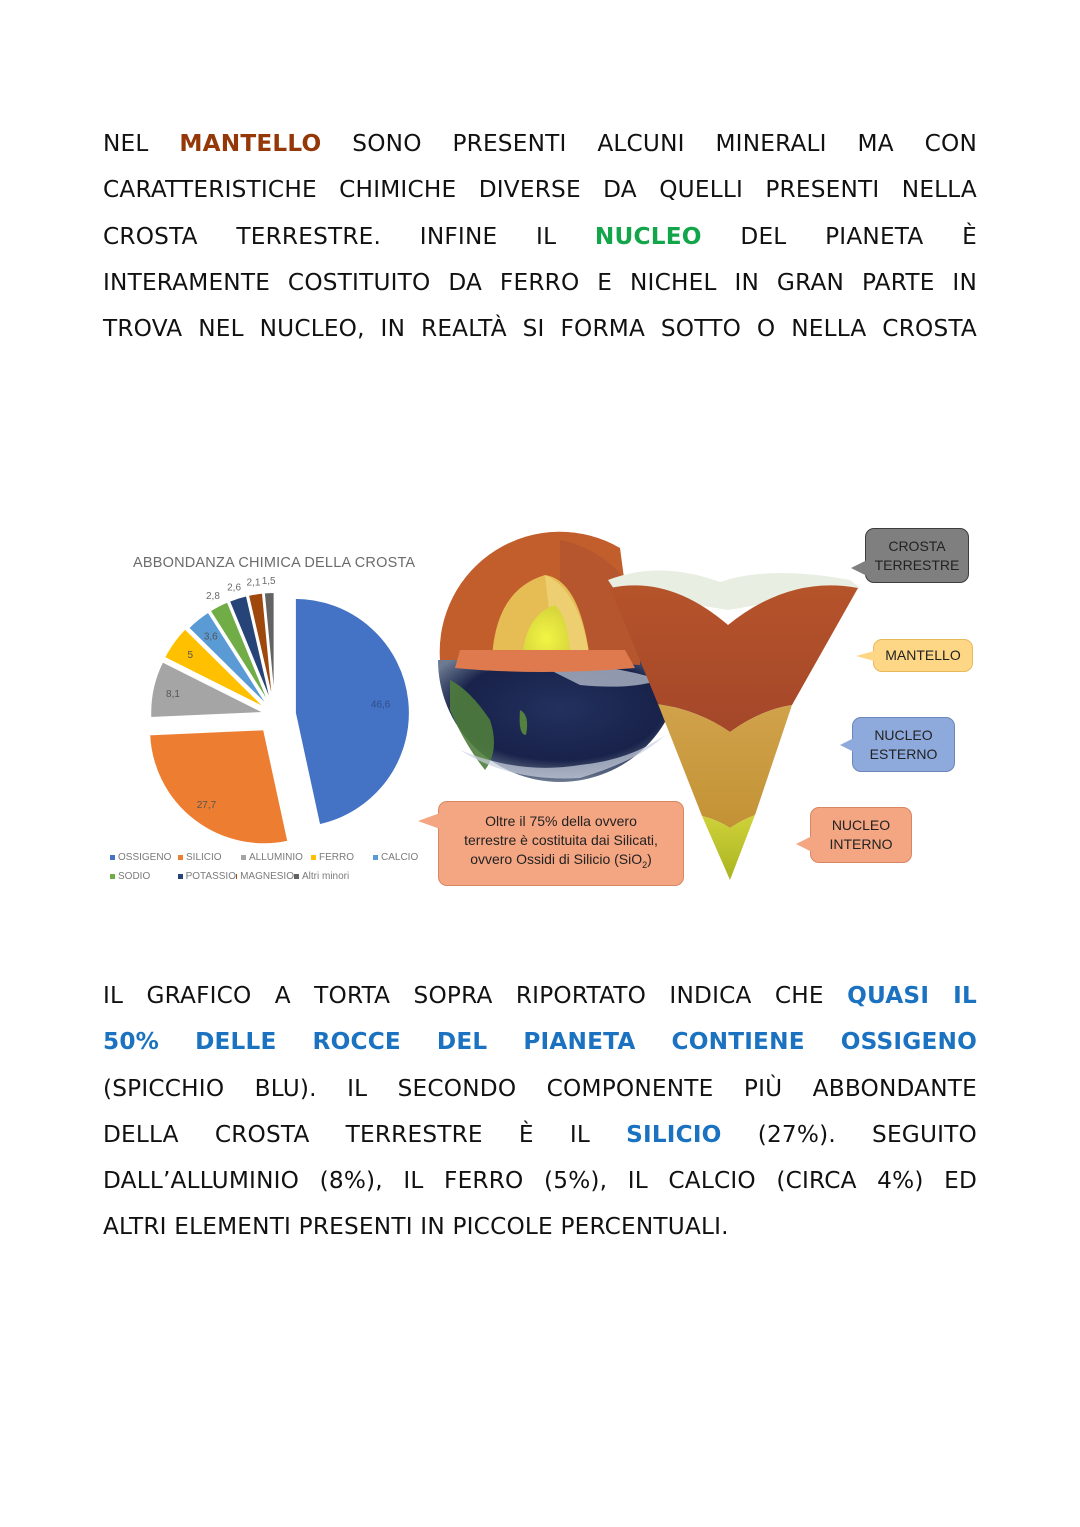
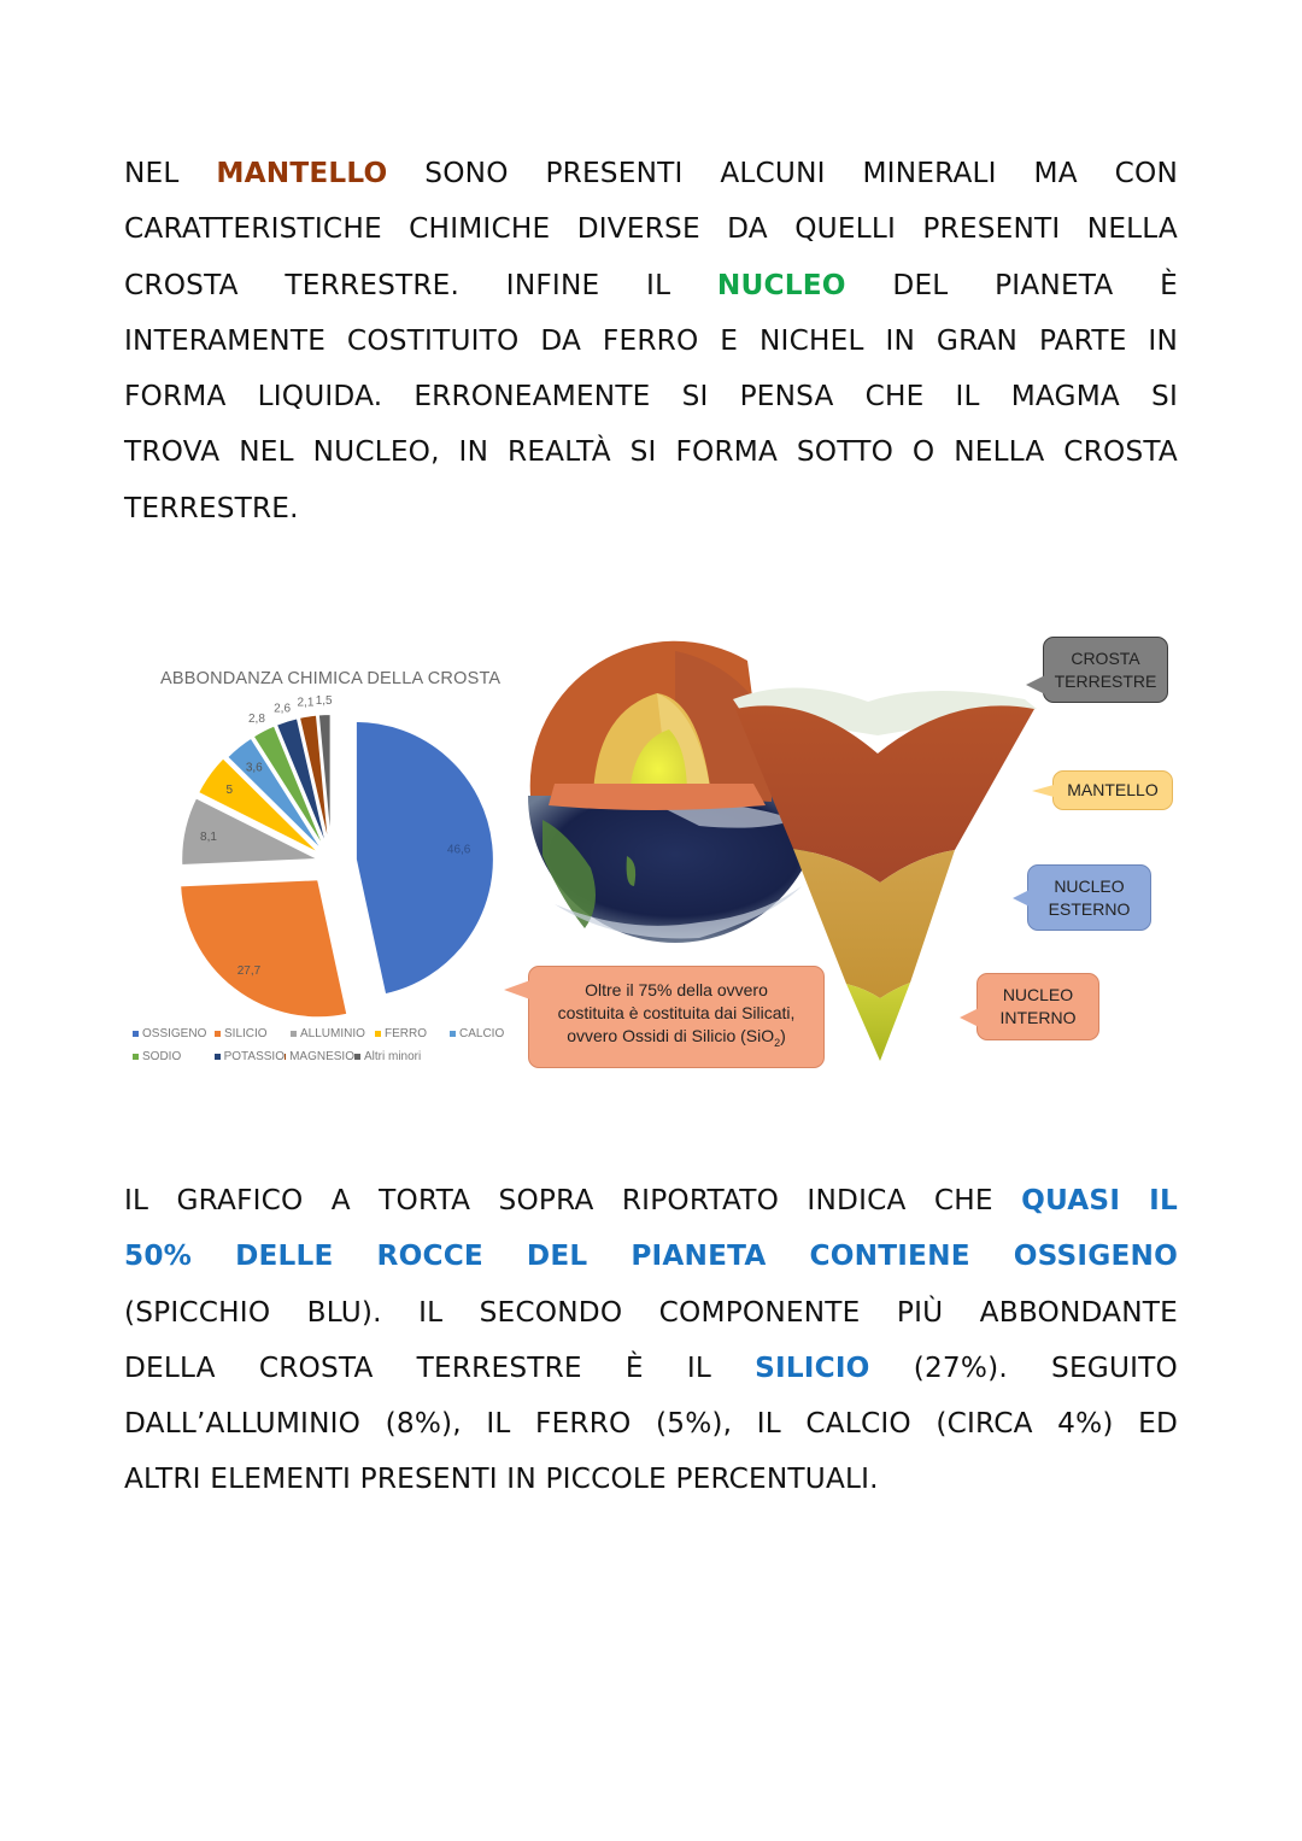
  NEL MANTELLO SONO PRESENTI ALCUNI MINERALI MA CON
  CARATTERISTICHE CHIMICHE DIVERSE DA QUELLI PRESENTI NELLA
  CROSTA TERRESTRE. INFINE IL NUCLEO DEL PIANETA È
  INTERAMENTE COSTITUITO DA FERRO E NICHEL IN GRAN PARTE IN
+ FORMA LIQUIDA. ERRONEAMENTE SI PENSA CHE IL MAGMA SI
  TROVA NEL NUCLEO, IN REALTÀ SI FORMA SOTTO O NELLA CROSTA
+ TERRESTRE.
  ABBONDANZA CHIMICA DELLA CROSTA
  46,6
  27,7
  8,1
  5
  3,6
  2,8
  2,6
  2,1
  1,5
  OSSIGENO
  SILICIO
  ALLUMINIO
  FERRO
  CALCIO
  SODIO
  POTASSIO
  MAGNESIO
  Altri minori
  CROSTA
  TERRESTRE
  MANTELLO
  NUCLEO
  ESTERNO
  NUCLEO
  INTERNO
  Oltre il 75% della ovvero
- terrestre è costituita dai Silicati,
+ costituita è costituita dai Silicati,
  ovvero Ossidi di Silicio (SiO2)
  IL GRAFICO A TORTA SOPRA RIPORTATO INDICA CHE QUASI IL
  50% DELLE ROCCE DEL PIANETA CONTIENE OSSIGENO
  (SPICCHIO BLU). IL SECONDO COMPONENTE PIÙ ABBONDANTE
  DELLA CROSTA TERRESTRE È IL SILICIO (27%). SEGUITO
  DALL’ALLUMINIO (8%), IL FERRO (5%), IL CALCIO (CIRCA 4%) ED
  ALTRI ELEMENTI PRESENTI IN PICCOLE PERCENTUALI.
